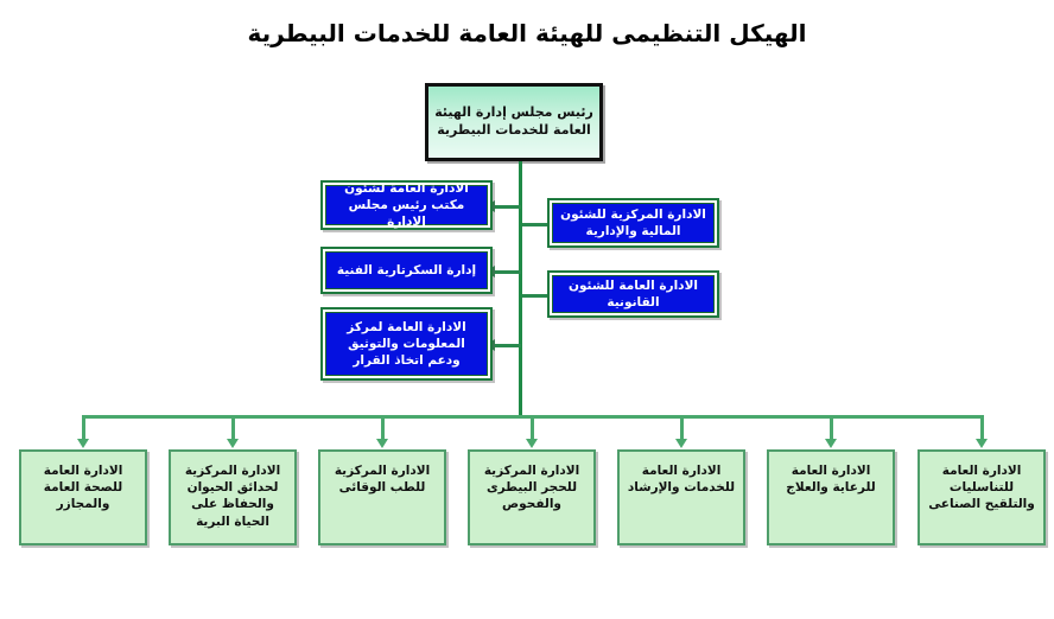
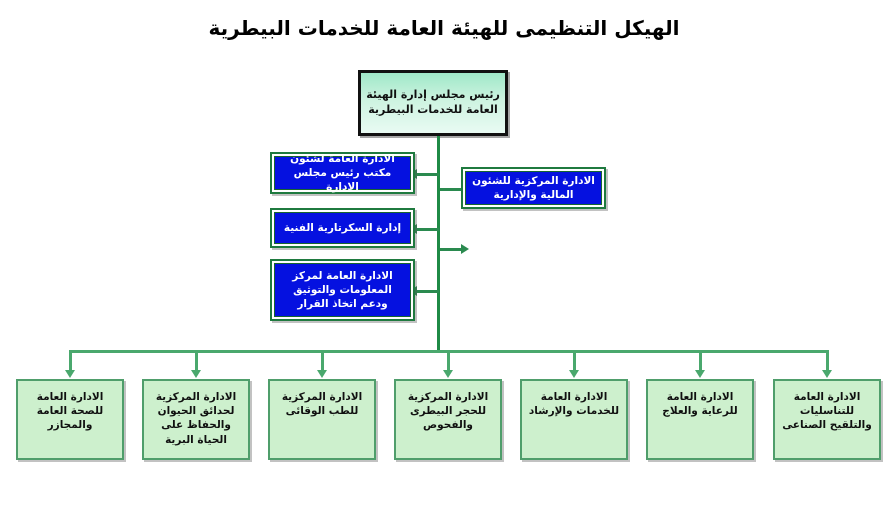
  الهيكل التنظيمى للهيئة العامة للخدمات البيطرية
  رئيس مجلس إدارة الهيئة العامة للخدمات البيطرية
  الادارة العامة لشئون مكتب رئيس مجلس الادارة
  إدارة السكرتارية الفنية
  الادارة العامة لمركز المعلومات والتوثيق ودعم اتخاذ القرار
  الادارة المركزية للشئون المالية والإدارية
- الادارة العامة للشئون القانونية
  الادارة العامة للصحة العامة والمجازر
  الادارة المركزية لحدائق الحيوان والحفاظ على الحياة البرية
  الادارة المركزية للطب الوقائى
  الادارة المركزية للحجر البيطرى والفحوص
  الادارة العامة للخدمات والإرشاد
  الادارة العامة للرعاية والعلاج
  الادارة العامة للتناسليات والتلقيح الصناعى
